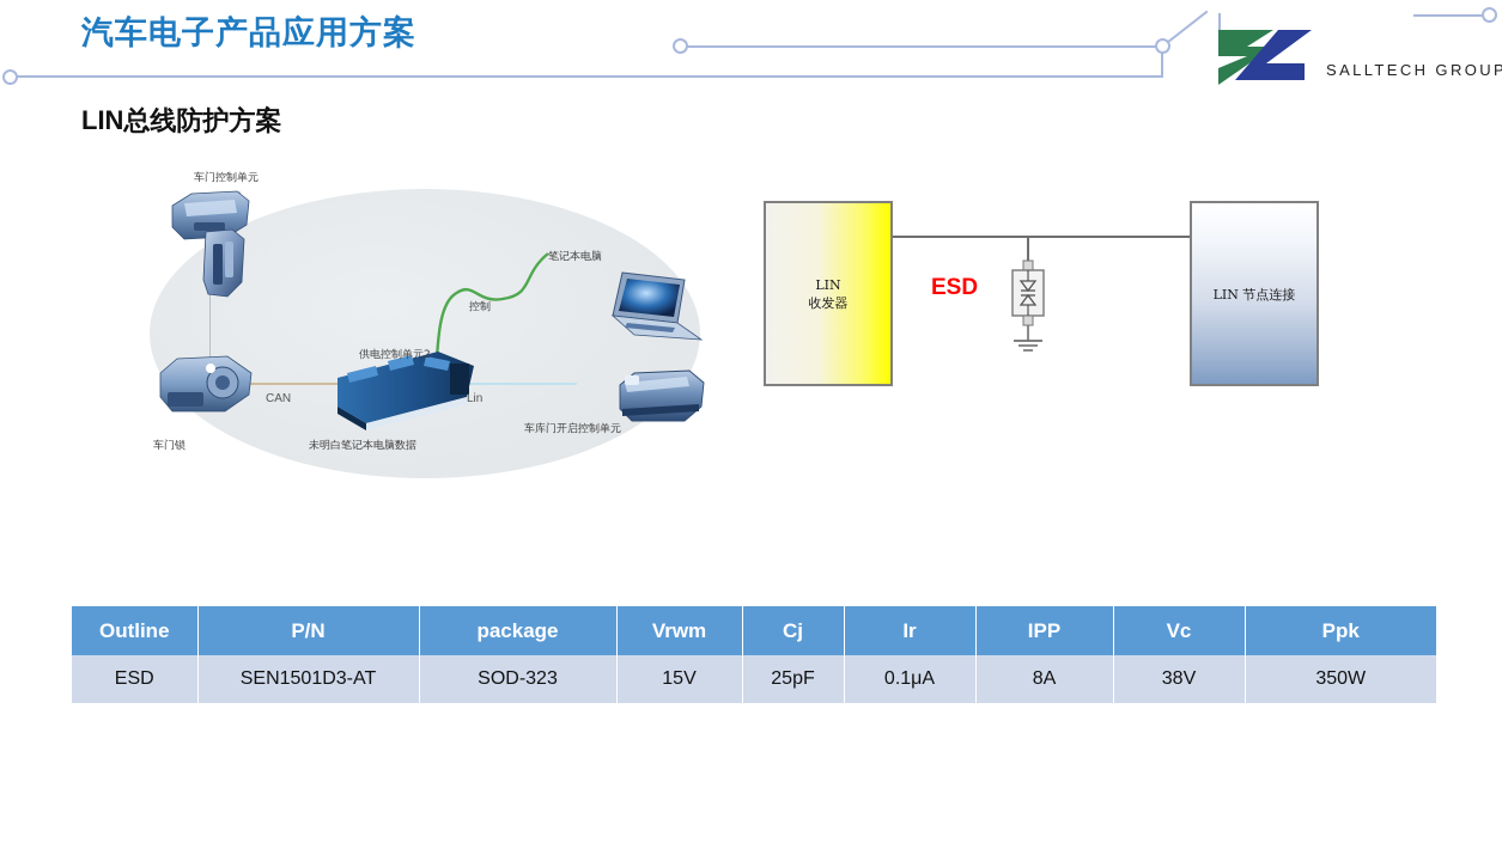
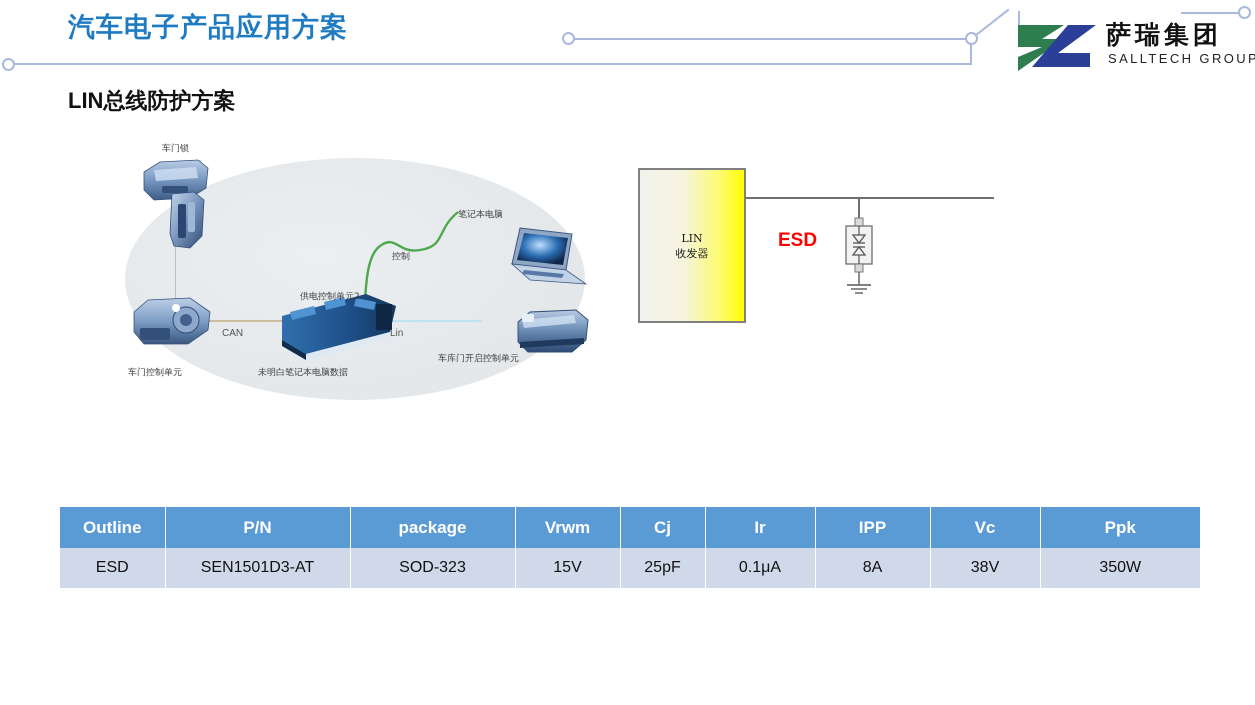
  汽车电子产品应用方案
+ 萨瑞集团
  SALLTECH GROUP
  LIN总线防护方案
- 车门控制单元
+ 车门锁
  笔记本电脑
  控制
  供电控制单元2
- 车门锁
+ 车门控制单元
  未明白笔记本电脑数据
  车库门开启控制单元
  CAN
  Lin
  LIN
  收发器
- LIN 节点连接
  ESD
  Outline	P/N	package	Vrwm	Cj	Ir	IPP	Vc	Ppk
  ESD	SEN1501D3-AT	SOD-323	15V	25pF	0.1μA	8A	38V	350W
